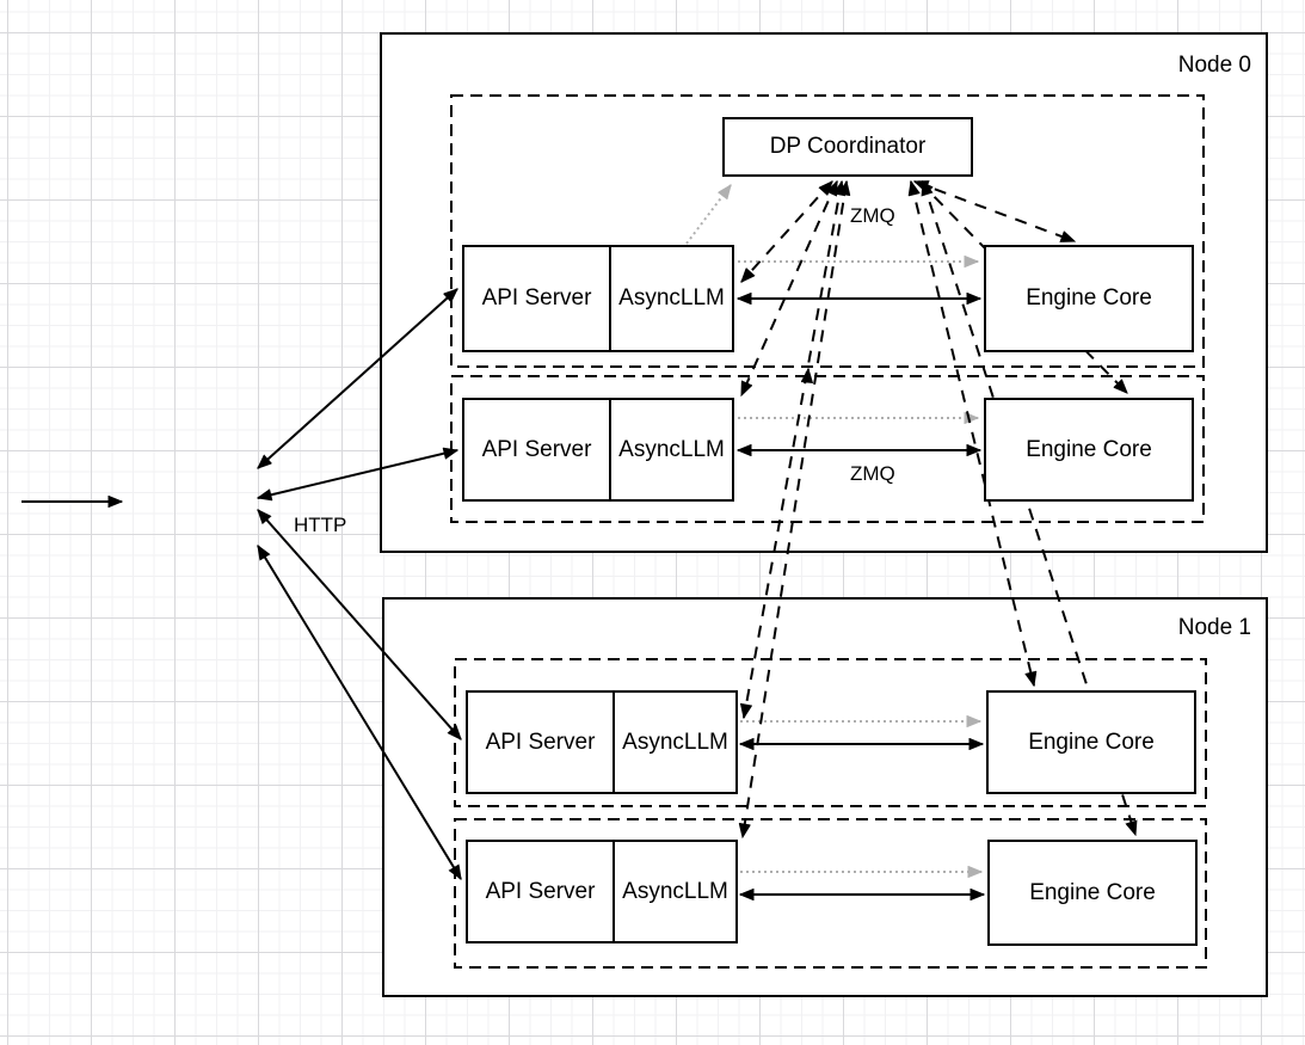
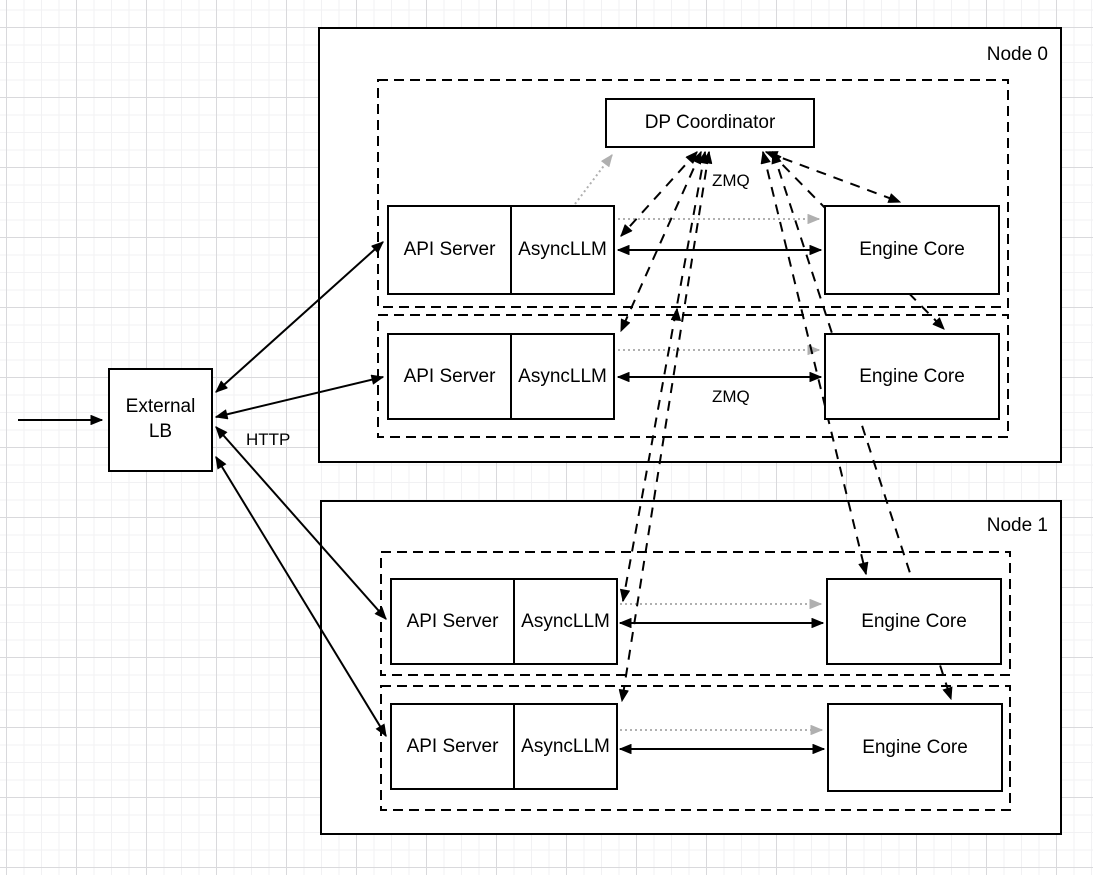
  Node 0
  Node 1
+ External
+ LB
  DP Coordinator
  API Server
  AsyncLLM
  Engine Core
  API Server
  AsyncLLM
  Engine Core
  API Server
  AsyncLLM
  Engine Core
  API Server
  AsyncLLM
  Engine Core
  HTTP
  ZMQ
  ZMQ
